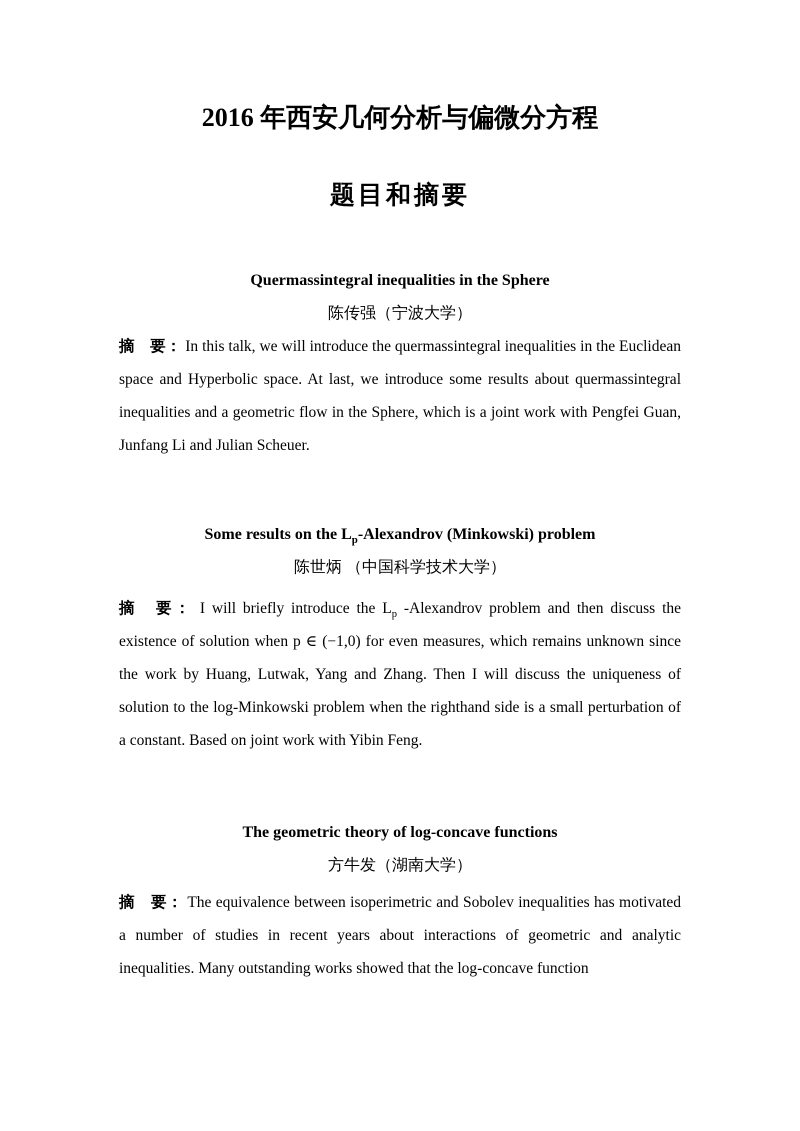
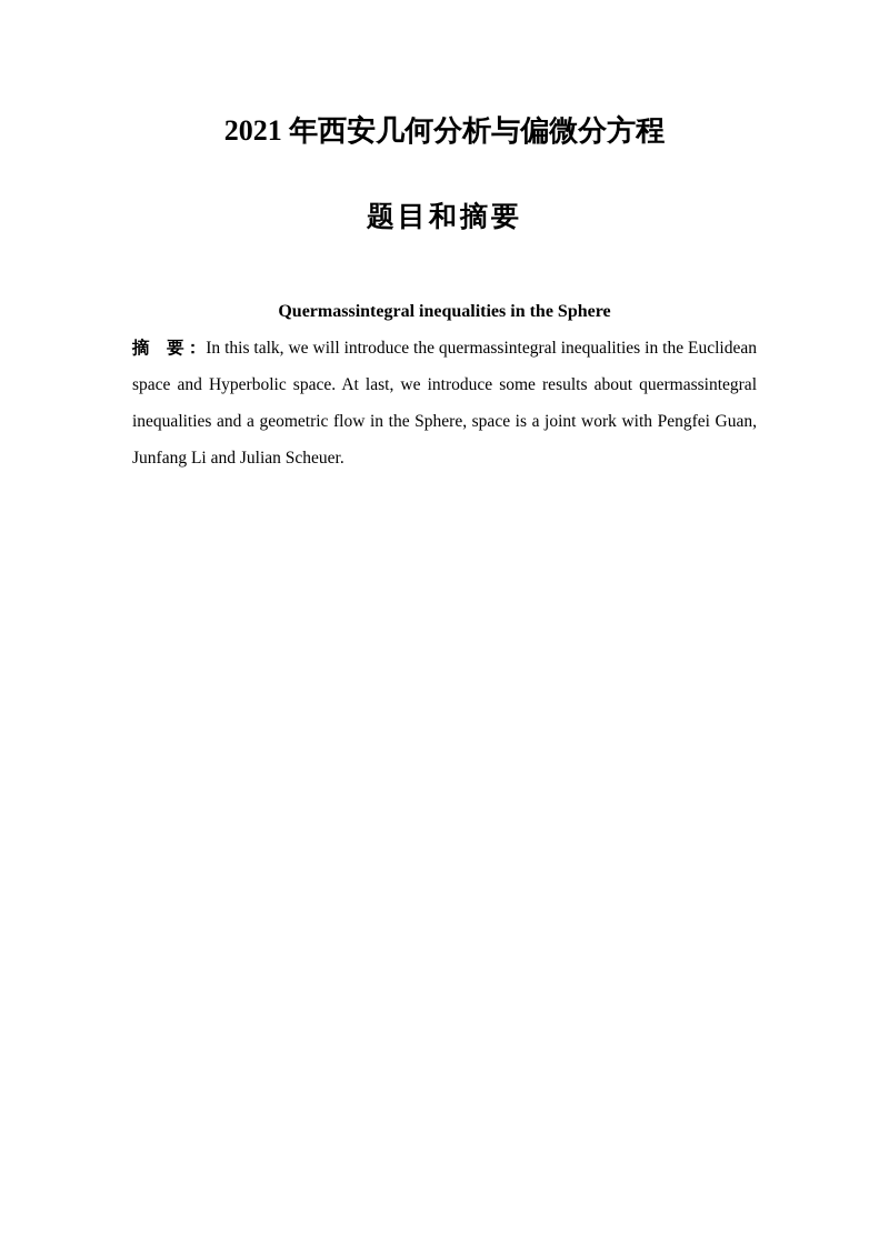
- 2016 年西安几何分析与偏微分方程
+ 2021 年西安几何分析与偏微分方程
  题目和摘要
  Quermassintegral inequalities in the Sphere
- 陈传强（宁波大学）
- 摘 要： In this talk, we will introduce the quermassintegral inequalities in the Euclidean space and Hyperbolic space. At last, we introduce some results about quermassintegral inequalities and a geometric flow in the Sphere, which is a joint work with Pengfei Guan, Junfang Li and Julian Scheuer.
+ 摘 要： In this talk, we will introduce the quermassintegral inequalities in the Euclidean space and Hyperbolic space. At last, we introduce some results about quermassintegral inequalities and a geometric flow in the Sphere, space is a joint work with Pengfei Guan, Junfang Li and Julian Scheuer.
- Some results on the Lp-Alexandrov (Minkowski) problem
- 陈世炳 （中国科学技术大学）
- 摘 要： I will briefly introduce the Lp -Alexandrov problem and then discuss the existence of solution when p ∈ (−1,0) for even measures, which remains unknown since the work by Huang, Lutwak, Yang and Zhang. Then I will discuss the uniqueness of solution to the log-Minkowski problem when the righthand side is a small perturbation of a constant. Based on joint work with Yibin Feng.
- The geometric theory of log-concave functions
- 方牛发（湖南大学）
- 摘 要： The equivalence between isoperimetric and Sobolev inequalities has motivated a number of studies in recent years about interactions of geometric and analytic inequalities. Many outstanding works showed that the log-concave function
